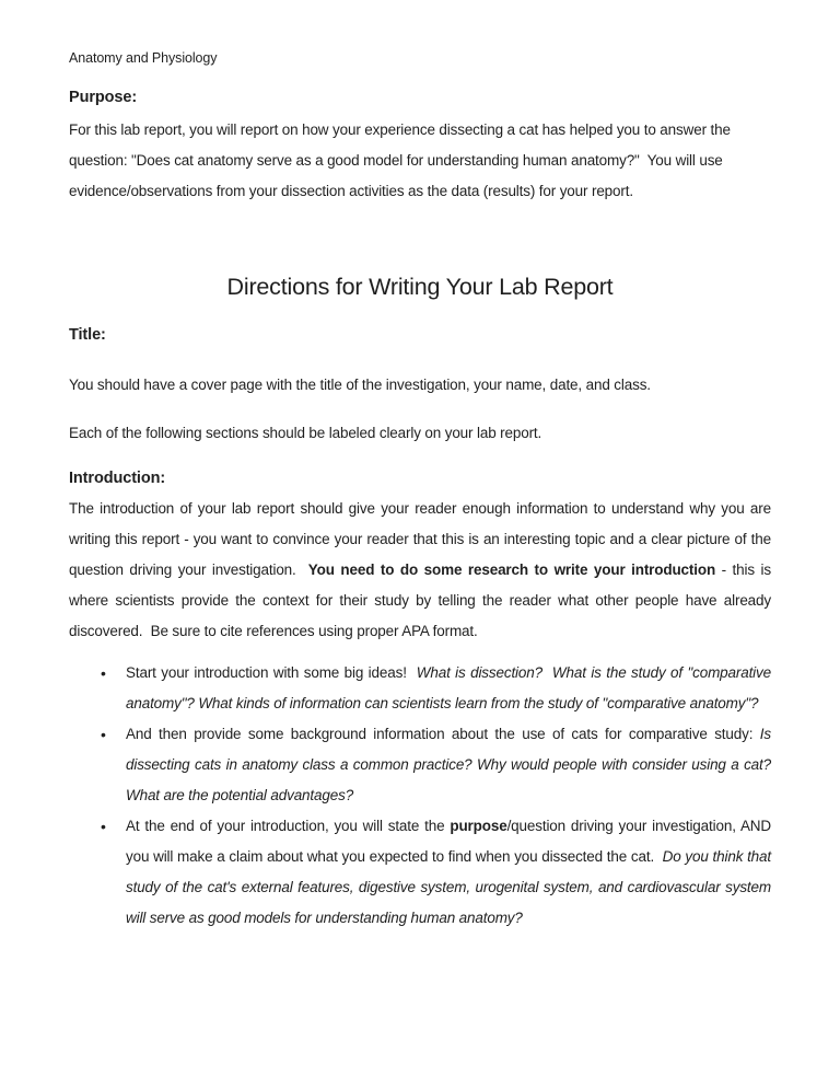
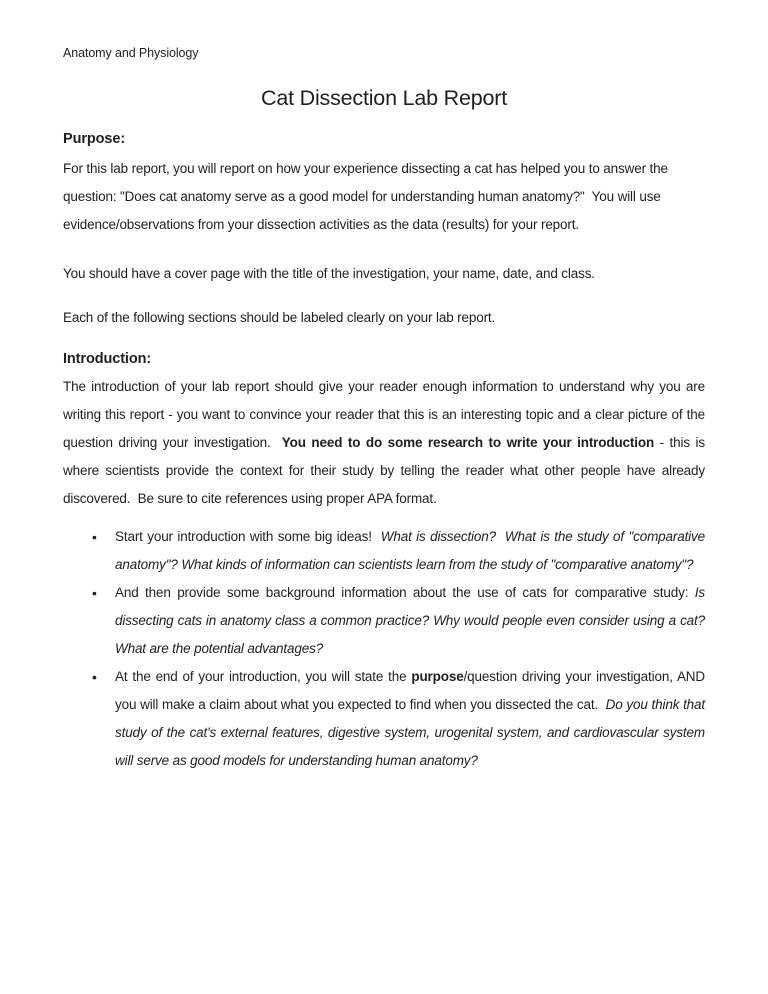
  Anatomy and Physiology
+ Cat Dissection Lab Report
  Purpose:
  For this lab report, you will report on how your experience dissecting a cat has helped you to answer the question: "Does cat anatomy serve as a good model for understanding human anatomy?" You will use evidence/observations from your dissection activities as the data (results) for your report.
- Directions for Writing Your Lab Report
- Title:
  You should have a cover page with the title of the investigation, your name, date, and class.
  Each of the following sections should be labeled clearly on your lab report.
  Introduction:
  The introduction of your lab report should give your reader enough information to understand why you are writing this report - you want to convince your reader that this is an interesting topic and a clear picture of the question driving your investigation. You need to do some research to write your introduction - this is where scientists provide the context for their study by telling the reader what other people have already discovered. Be sure to cite references using proper APA format.
  •
  Start your introduction with some big ideas! What is dissection? What is the study of "comparative anatomy"? What kinds of information can scientists learn from the study of "comparative anatomy"?
  •
- And then provide some background information about the use of cats for comparative study: Is dissecting cats in anatomy class a common practice? Why would people with consider using a cat? What are the potential advantages?
+ And then provide some background information about the use of cats for comparative study: Is dissecting cats in anatomy class a common practice? Why would people even consider using a cat? What are the potential advantages?
  •
  At the end of your introduction, you will state the purpose/question driving your investigation, AND you will make a claim about what you expected to find when you dissected the cat. Do you think that study of the cat's external features, digestive system, urogenital system, and cardiovascular system will serve as good models for understanding human anatomy?
